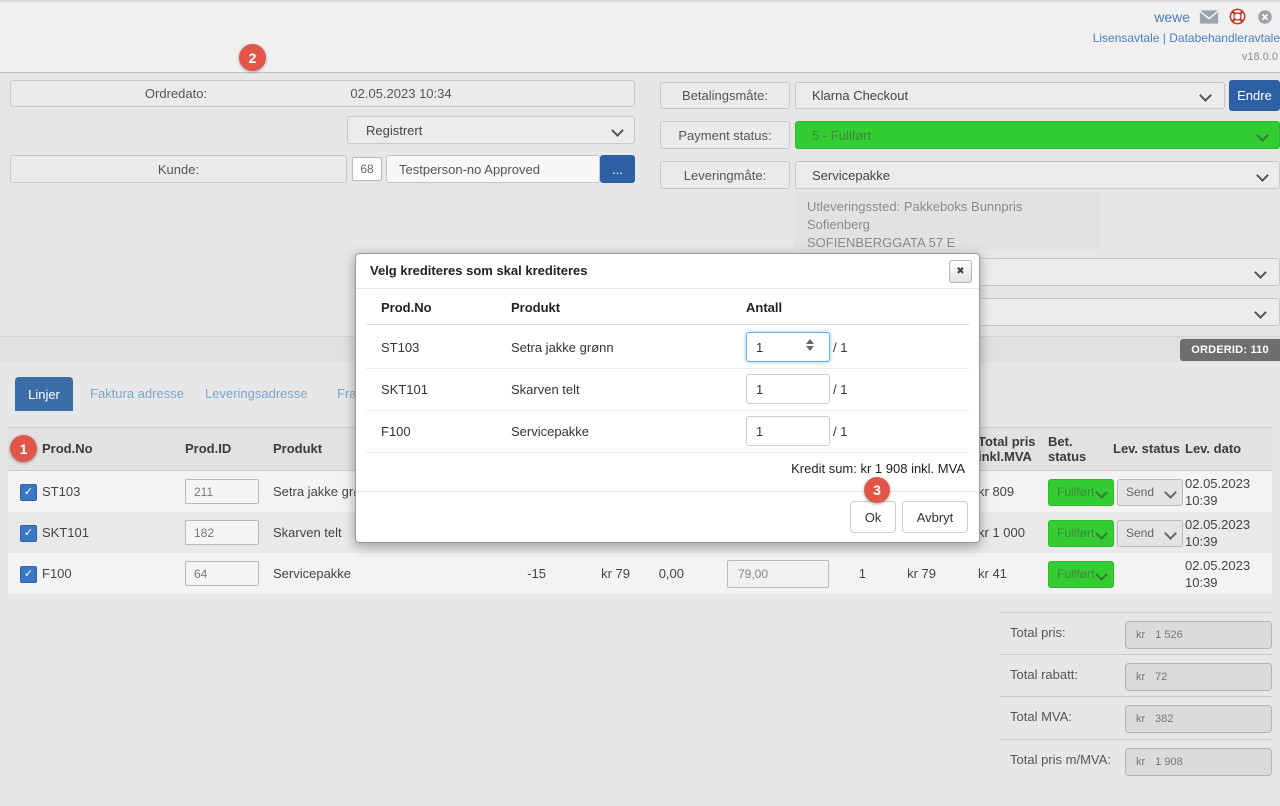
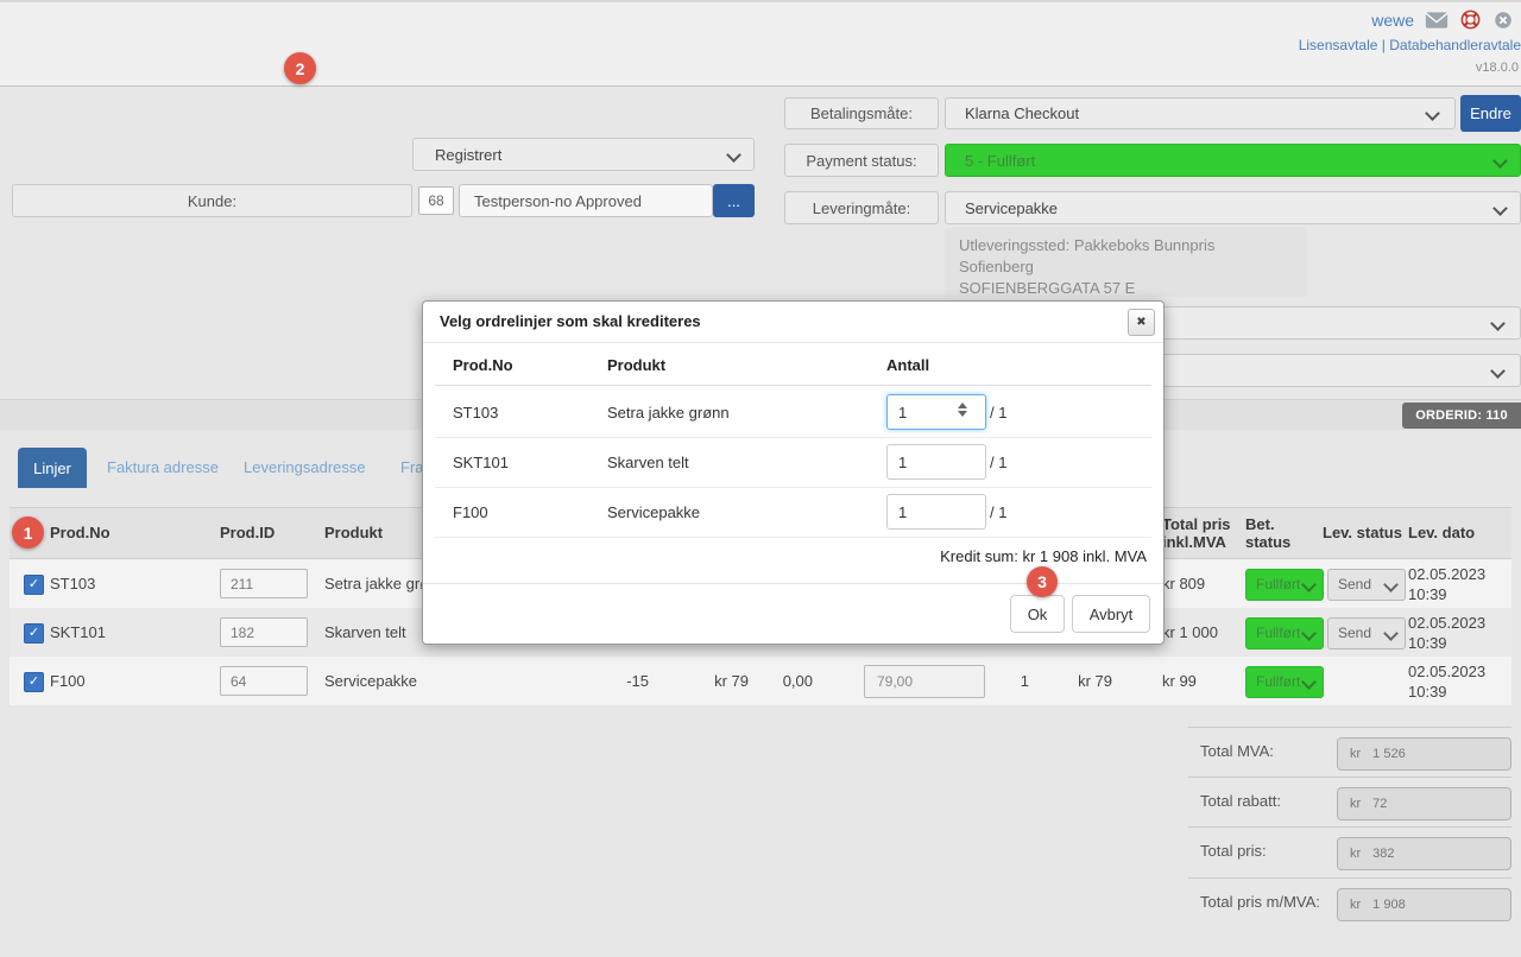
  wewe
  Lisensavtale | Databehandleravtale
  v18.0.0
  2
- Ordredato:
- 02.05.2023 10:34
  Registrert
  Kunde:
  68
  Testperson-no Approved
  ...
  Betalingsmåte:
  Klarna Checkout
  Endre
  Payment status:
  5 - Fullført
  Leveringmåte:
  Servicepakke
  Utleveringssted: Pakkeboks Bunnpris Sofienberg
  SOFIENBERGGATA 57 E
  ORDERID: 110
  Linjer
  Faktura adresse
  Leveringsadresse
  Fra
  Prod.No
  Prod.ID
  Produkt
  Total pris nkl.MVA
  Bet. status
  Lev. status
  Lev. dato
  1
  ST103
  211
  Setra jakke gr
  kr 809
  Fullført
  Send
  02.05.2023
  10:39
  SKT101
  182
  Skarven telt
  kr 1 000
  Fullført
  Send
  02.05.2023
  10:39
  F100
  64
  Servicepakke
  -15
  kr 79
  0,00
  79,00
  1
  kr 79
- kr 41
+ kr 99
  Fullført
  02.05.2023
  10:39
- Total pris:
+ Total MVA:
  kr
  1 526
  Total rabatt:
  kr
  72
- Total MVA:
+ Total pris:
  kr
  382
  Total pris m/MVA:
  kr
  1 908
- Velg krediteres som skal krediteres
+ Velg ordrelinjer som skal krediteres
  ✖
  Prod.No
  Produkt
  Antall
  ST103
  Setra jakke grønn
  1
  / 1
  SKT101
  Skarven telt
  1
  / 1
  F100
  Servicepakke
  1
  / 1
  Kredit sum: kr 1 908 inkl. MVA
  Ok
  Avbryt
  3
